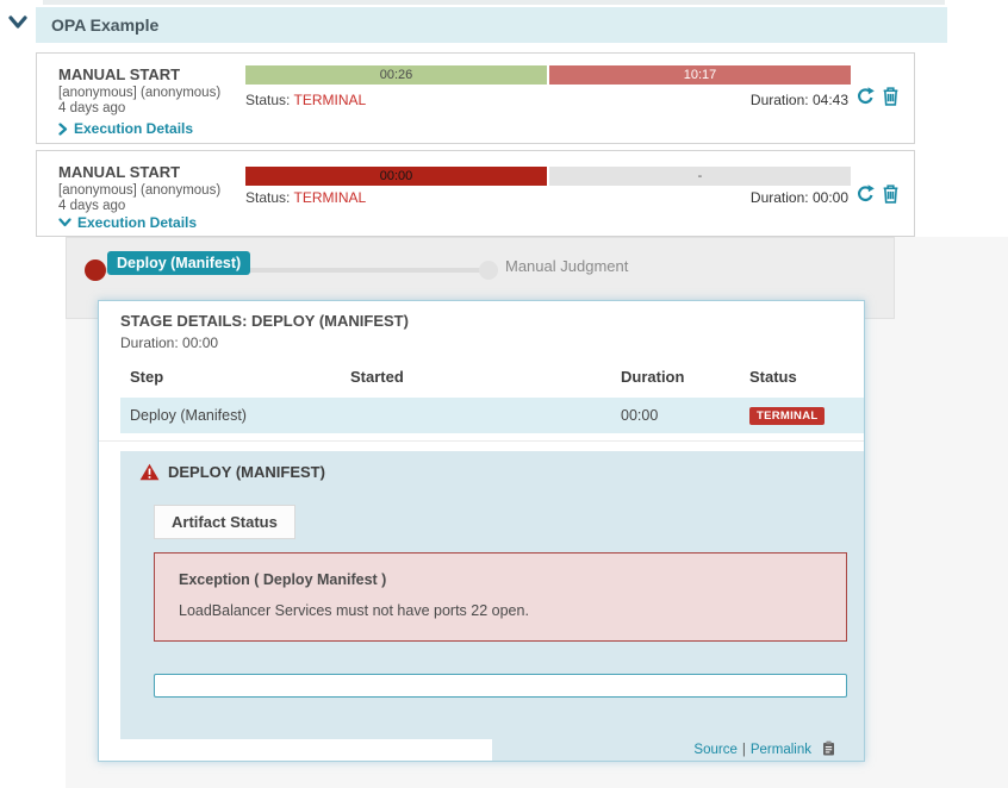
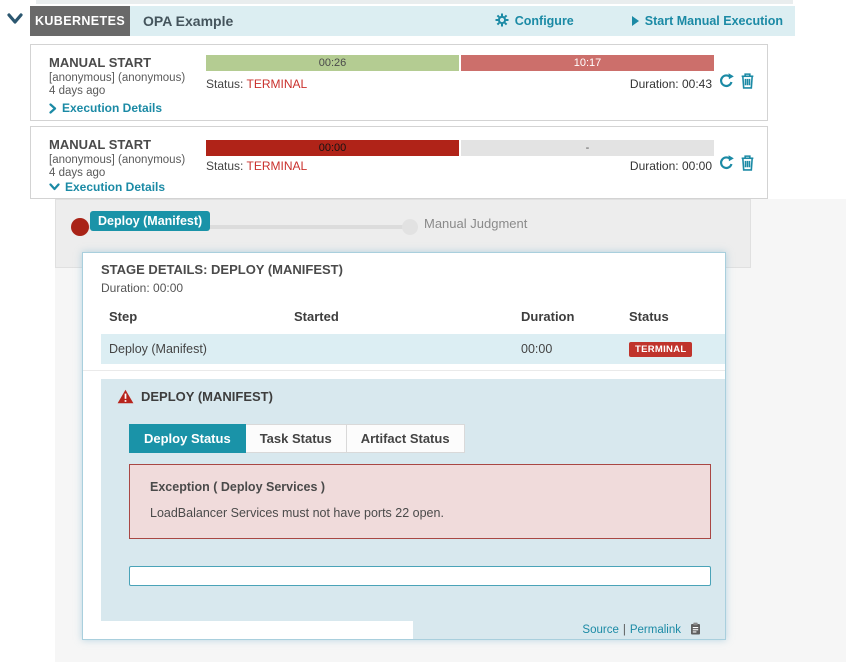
+ KUBERNETES
  OPA Example
+ Configure
+ Start Manual Execution
  MANUAL START
  [anonymous] (anonymous)
  4 days ago
  Execution Details
  00:26
  10:17
  Status: TERMINAL
- Duration: 04:43
+ Duration: 00:43
  MANUAL START
  [anonymous] (anonymous)
  4 days ago
  Execution Details
  00:00
  -
  Status: TERMINAL
  Duration: 00:00
  Deploy (Manifest)
  Manual Judgment
  STAGE DETAILS: DEPLOY (MANIFEST)
  Duration: 00:00
  Step
  Started
  Duration
  Status
  Deploy (Manifest)
  00:00
  TERMINAL
  DEPLOY (MANIFEST)
+ Deploy Status
+ Task Status
  Artifact Status
- Exception ( Deploy Manifest )
+ Exception ( Deploy Services )
  LoadBalancer Services must not have ports 22 open.
  Source
  |
  Permalink
